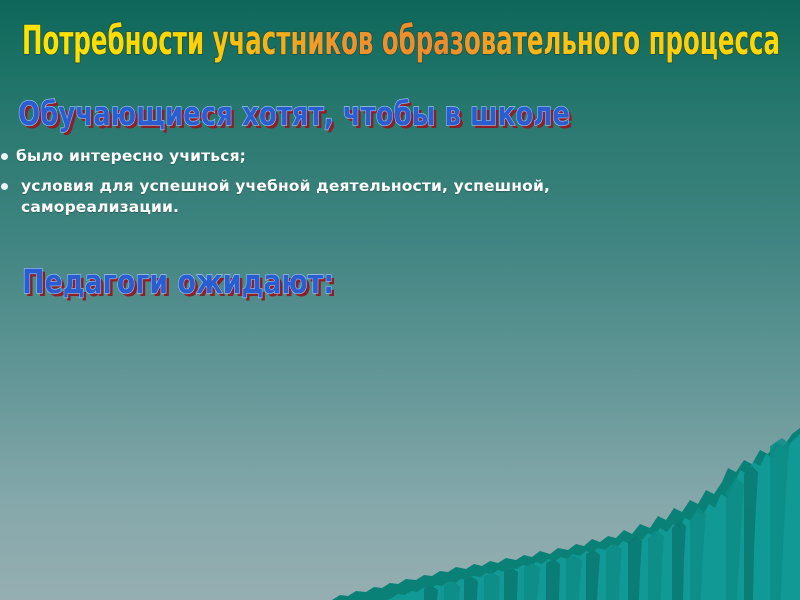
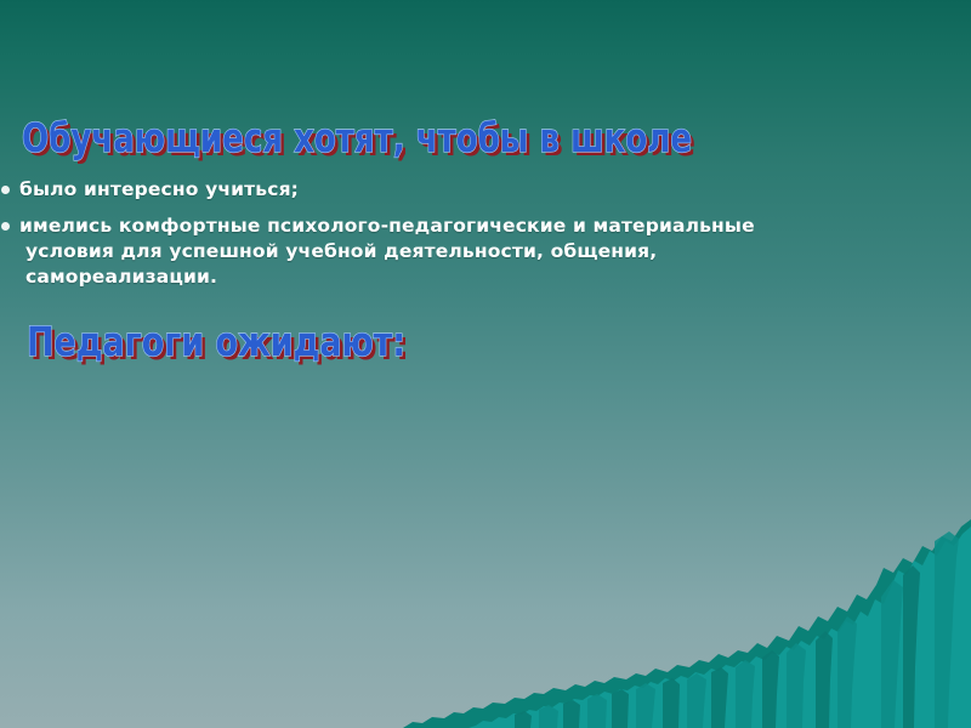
- Потребности участников образовательного процесса
  Обучающиеся хотят, чтобы в школе
  было интересно учиться;
+ имелись комфортные психолого-педагогические и материальные
- условия для успешной учебной деятельности, успешной,
+ условия для успешной учебной деятельности, общения,
  самореализации.
  Педагоги ожидают:
